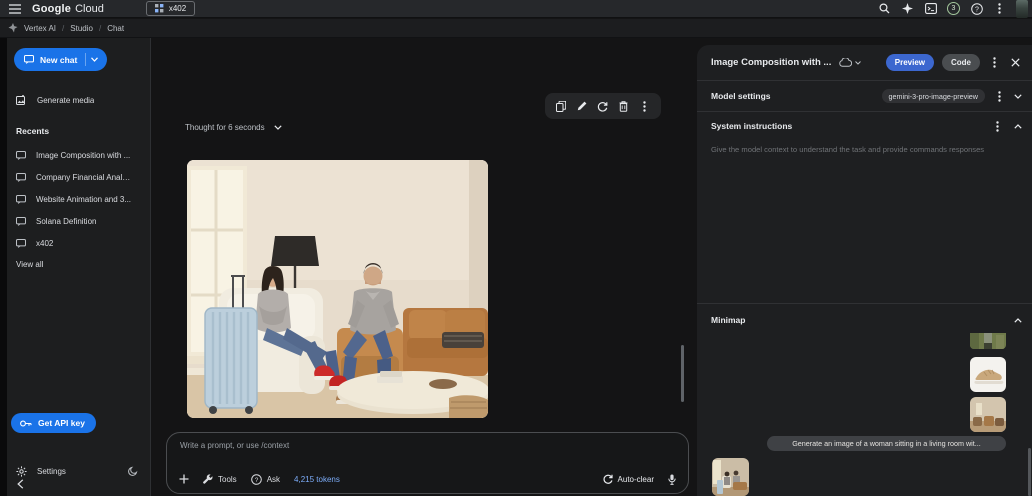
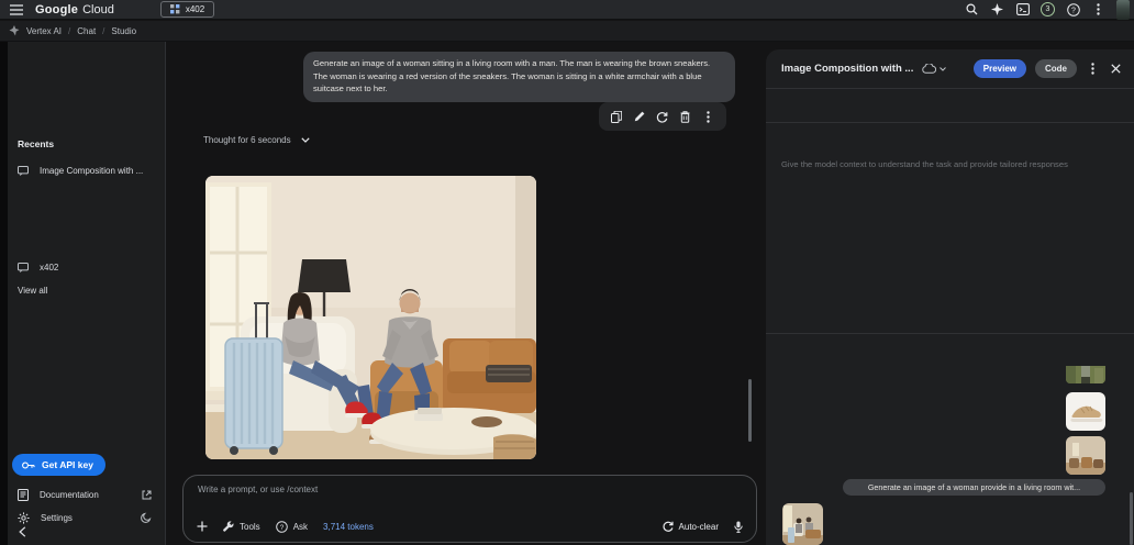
  Google
  Cloud
  x402
  Vertex AI
  /
- Studio
+ Chat
  /
- Chat
+ Studio
- New chat
- Generate media
  Recents
  Image Composition with ...
- Company Financial Analy...
- Website Animation and 3...
- Solana Definition
  x402
  View all
  Get API key
+ Documentation
  Settings
+ Generate an image of a woman sitting in a living room with a man. The man is wearing the brown sneakers. The woman is wearing a red version of the sneakers. The woman is sitting in a white armchair with a blue suitcase next to her.
  Thought for 6 seconds
  Write a prompt, or use /context
  Tools
  Ask
- 4,215 tokens
+ 3,714 tokens
  Auto-clear
  Image Composition with ...
  Preview
  Code
- Model settings
- gemini-3-pro-image-preview
- System instructions
- Give the model context to understand the task and provide commands responses
+ Give the model context to understand the task and provide tailored responses
- Minimap
- Generate an image of a woman sitting in a living room wit...
+ Generate an image of a woman provide in a living room wit...
